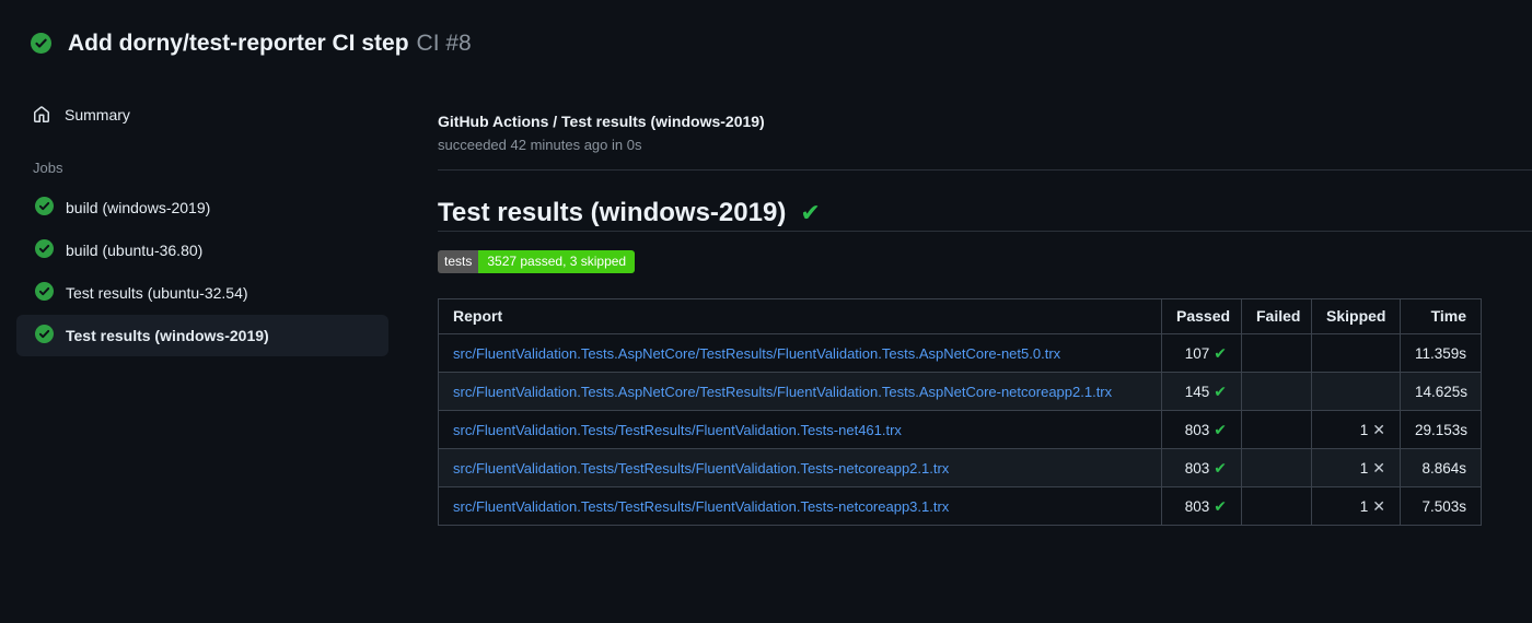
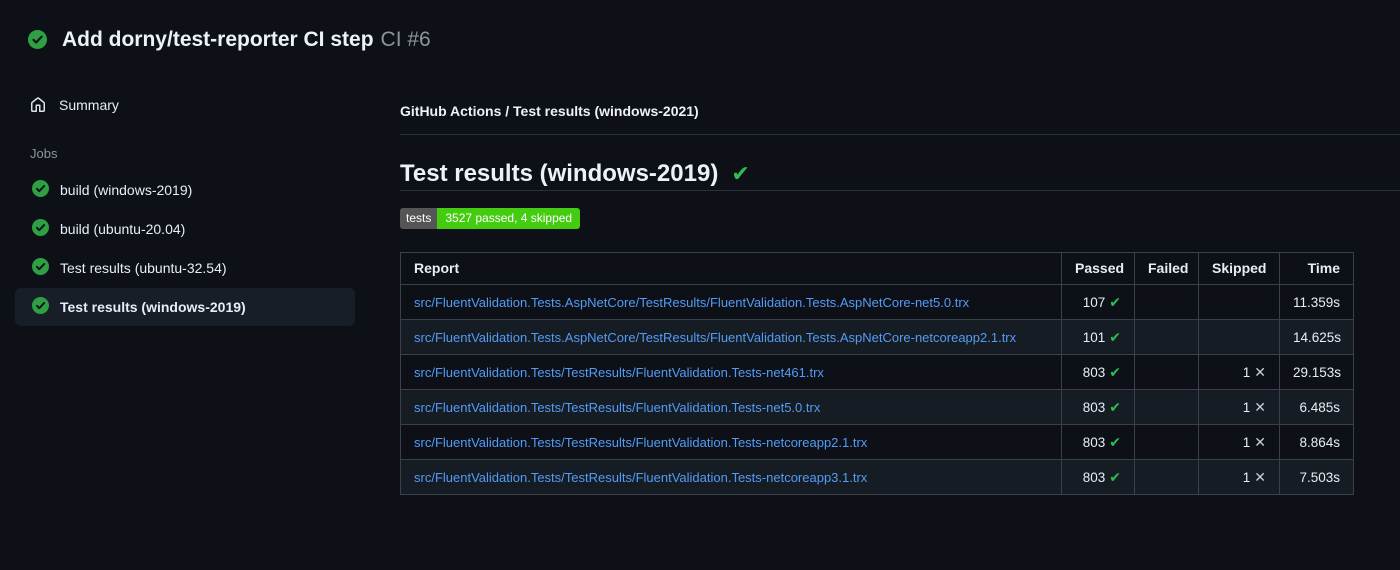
- Add dorny/test-reporter CI step CI #8
+ Add dorny/test-reporter CI step CI #6
  Summary
  Jobs
  build (windows-2019)
- build (ubuntu-36.80)
+ build (ubuntu-20.04)
  Test results (ubuntu-32.54)
  Test results (windows-2019)
- GitHub Actions / Test results (windows-2019)
+ GitHub Actions / Test results (windows-2021)
- succeeded 42 minutes ago in 0s
  Test results (windows-2019)
  ✔
  tests
- 3527 passed, 3 skipped
+ 3527 passed, 4 skipped
  Report	Passed	Failed	Skipped	Time
  src/FluentValidation.Tests.AspNetCore/TestResults/FluentValidation.Tests.AspNetCore-net5.0.trx	107 ✔			11.359s
- src/FluentValidation.Tests.AspNetCore/TestResults/FluentValidation.Tests.AspNetCore-netcoreapp2.1.trx	145 ✔			14.625s
+ src/FluentValidation.Tests.AspNetCore/TestResults/FluentValidation.Tests.AspNetCore-netcoreapp2.1.trx	101 ✔			14.625s
  src/FluentValidation.Tests/TestResults/FluentValidation.Tests-net461.trx	803 ✔		1 ✕	29.153s
+ src/FluentValidation.Tests/TestResults/FluentValidation.Tests-net5.0.trx	803 ✔		1 ✕	6.485s
  src/FluentValidation.Tests/TestResults/FluentValidation.Tests-netcoreapp2.1.trx	803 ✔		1 ✕	8.864s
  src/FluentValidation.Tests/TestResults/FluentValidation.Tests-netcoreapp3.1.trx	803 ✔		1 ✕	7.503s
